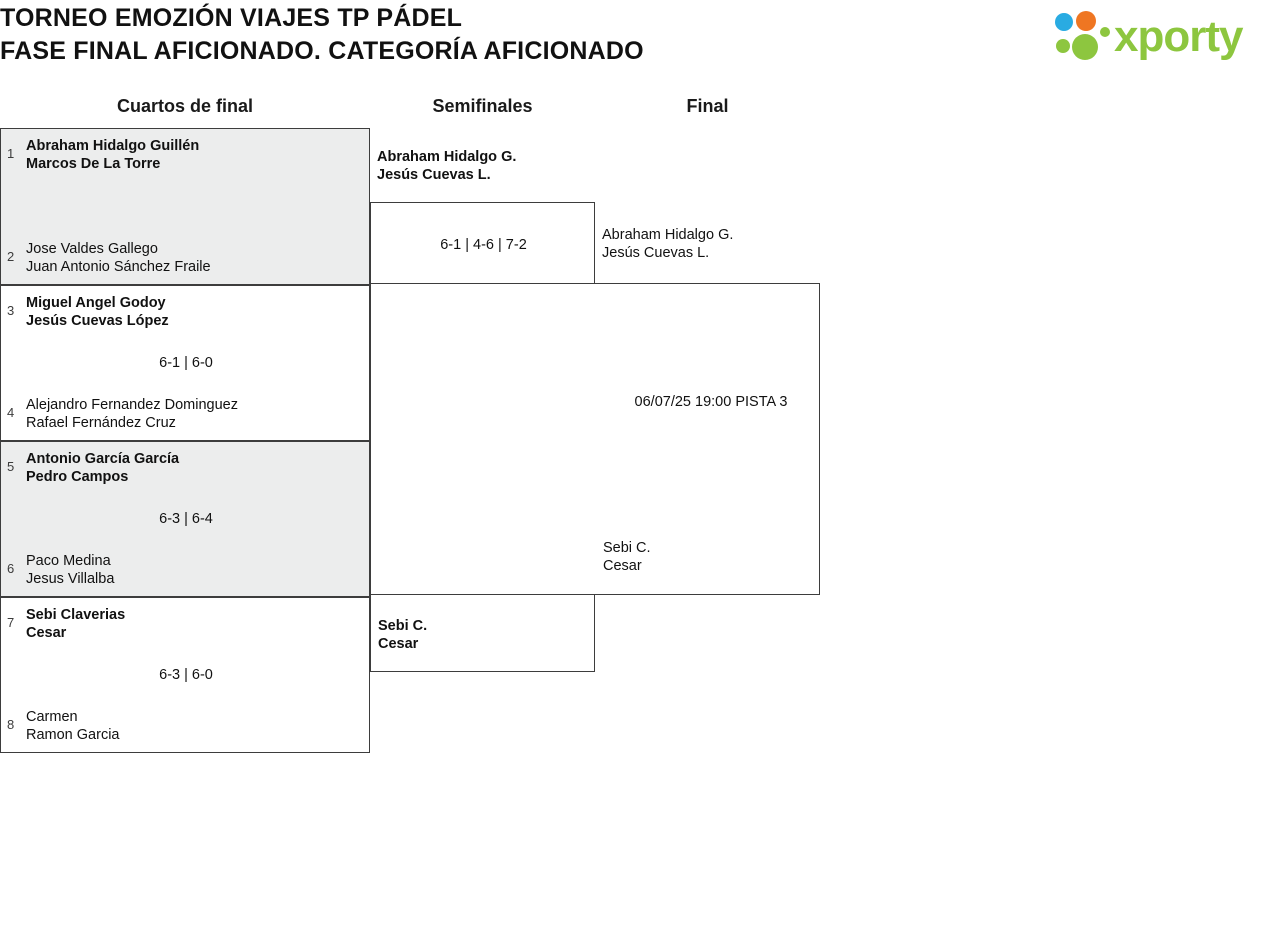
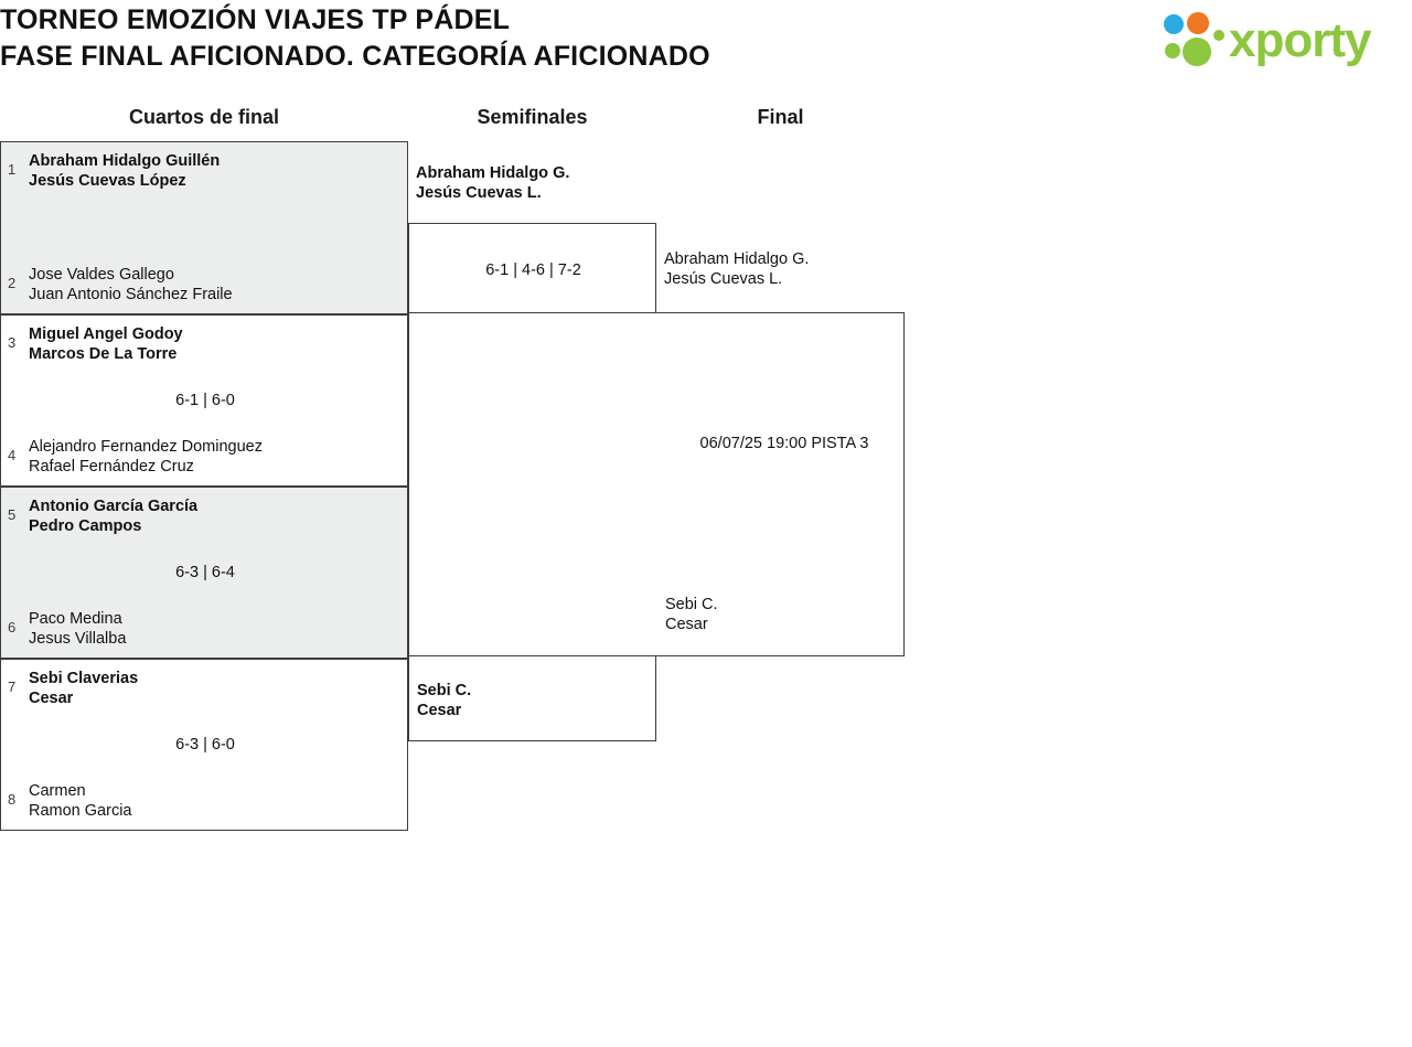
  TORNEO EMOZIÓN VIAJES TP PÁDEL
  FASE FINAL AFICIONADO. CATEGORÍA AFICIONADO
  xporty
  Cuartos de final
  Semifinales
  Final
  1
  Abraham Hidalgo Guillén
- Marcos De La Torre
+ Jesús Cuevas López
  2
  Jose Valdes Gallego
  Juan Antonio Sánchez Fraile
  3
  Miguel Angel Godoy
- Jesús Cuevas López
+ Marcos De La Torre
  6-1 | 6-0
  4
  Alejandro Fernandez Dominguez
  Rafael Fernández Cruz
  5
  Antonio García García
  Pedro Campos
  6-3 | 6-4
  6
  Paco Medina
  Jesus Villalba
  7
  Sebi Claverias
  Cesar
  6-3 | 6-0
  8
  Carmen
  Ramon Garcia
  Abraham Hidalgo G.
  Jesús Cuevas L.
  6-1 | 4-6 | 7-2
  Sebi C.
  Cesar
  Abraham Hidalgo G.
  Jesús Cuevas L.
  06/07/25 19:00 PISTA 3
  Sebi C.
  Cesar
